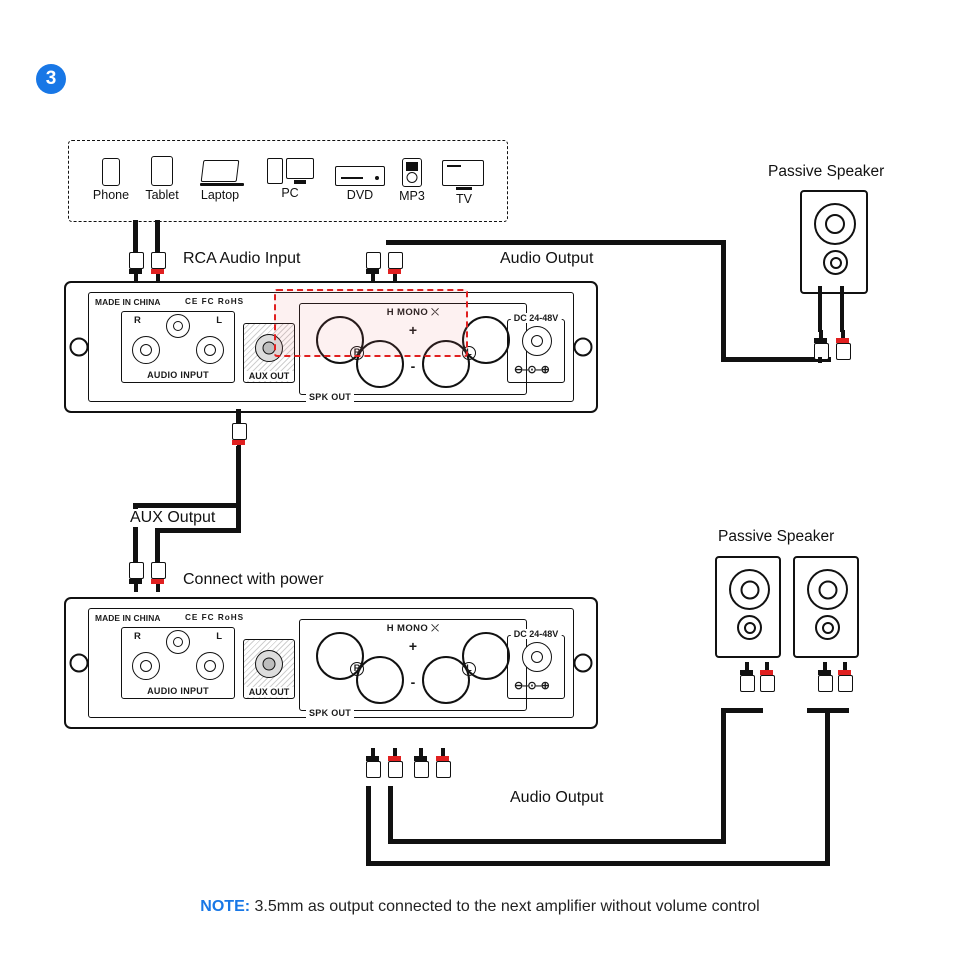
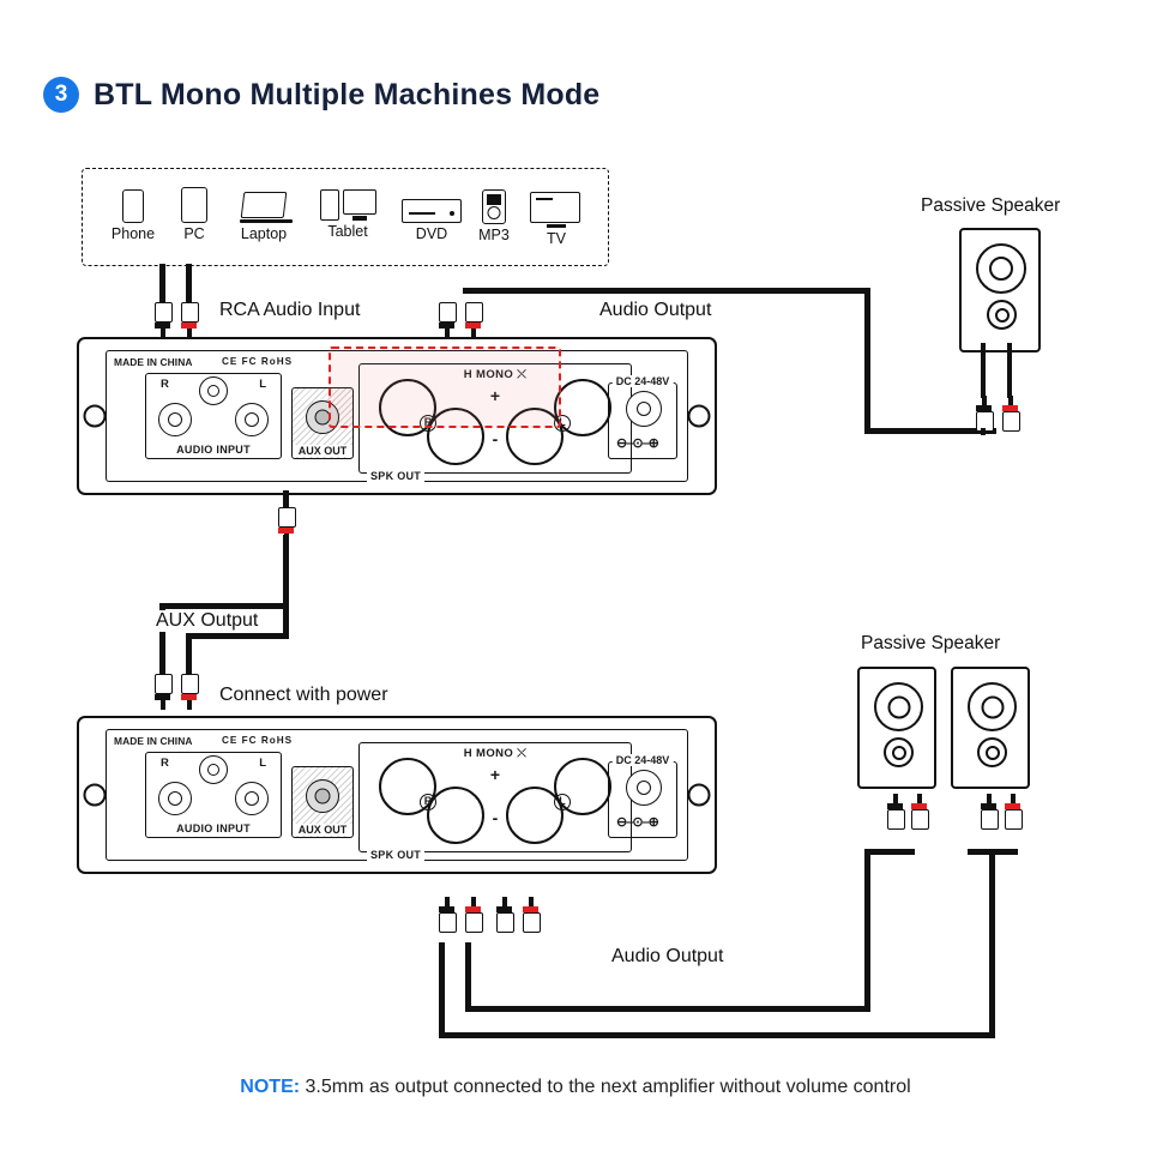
  3
+ BTL Mono Multiple Machines Mode
  Phone
- Tablet
+ PC
  Laptop
- PC
+ Tablet
  DVD
  MP3
  TV
  RCA Audio Input
  Audio Output
  MADE IN CHINA
  CE FC RoHS
  R
  L
  AUDIO INPUT
  AUX OUT
  Н MONO ⤬
  +
  -
  R
  L
  SPK OUT
  DC 24-48V
  ⊖–⊙–⊕
  AUX Output
  Connect with power
  MADE IN CHINA
  CE FC RoHS
  R
  L
  AUDIO INPUT
  AUX OUT
  Н MONO ⤬
  +
  -
  R
  L
  SPK OUT
  DC 24-48V
  ⊖–⊙–⊕
  Audio Output
  Passive Speaker
  Passive Speaker
  NOTE: 3.5mm as output connected to the next amplifier without volume control
